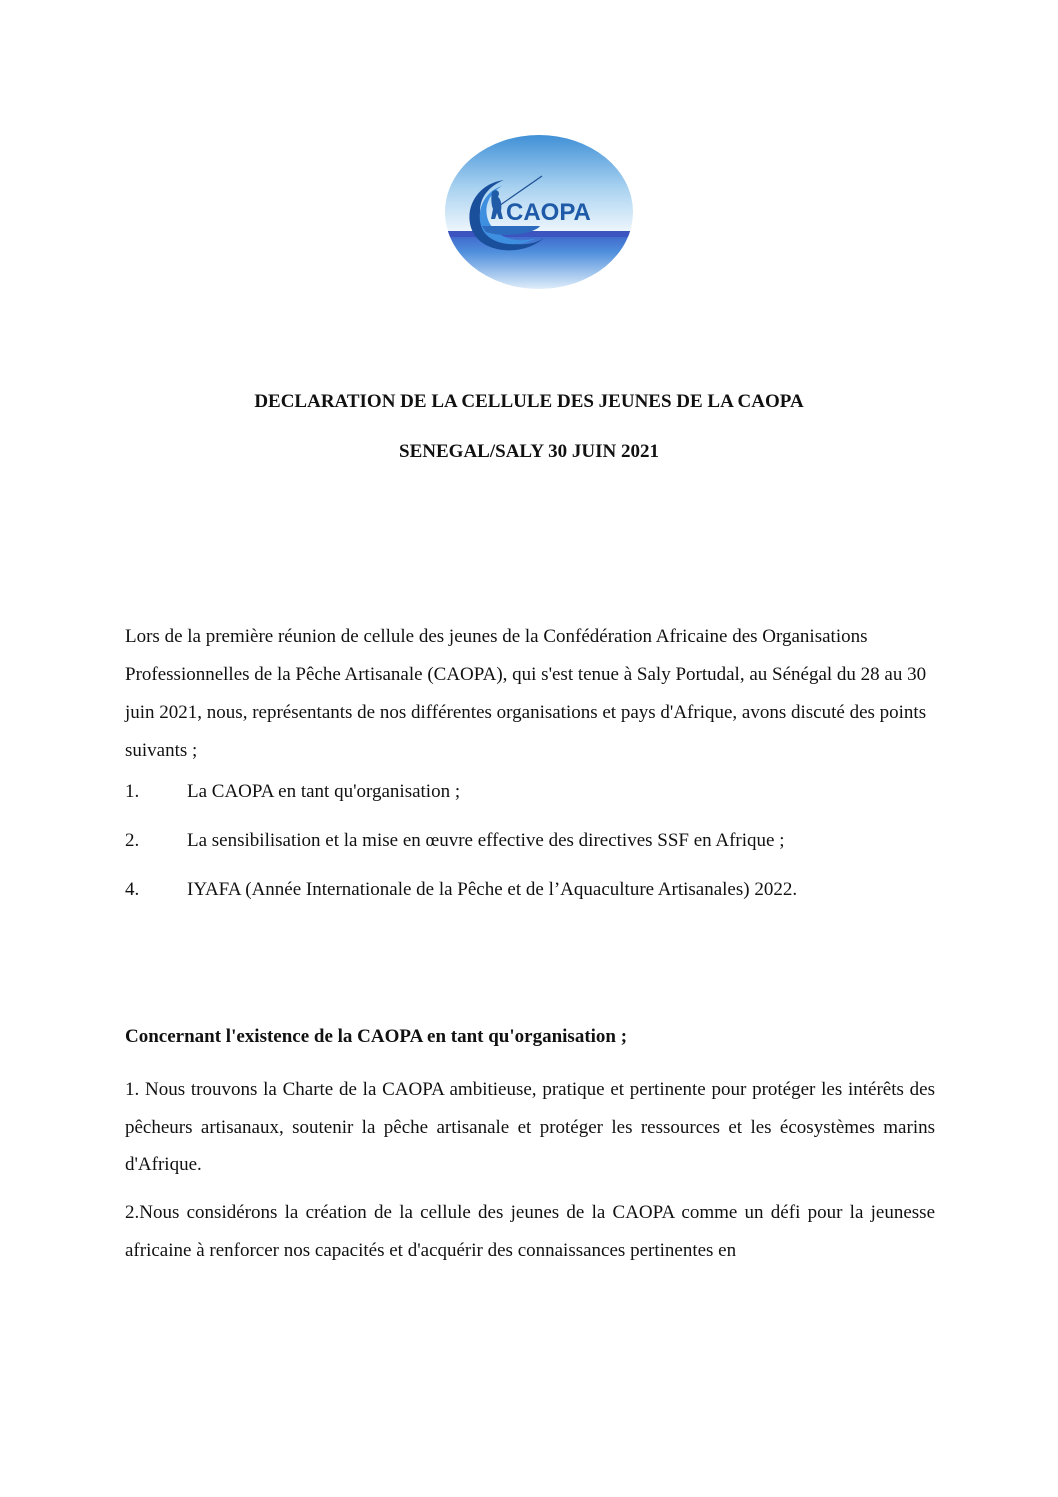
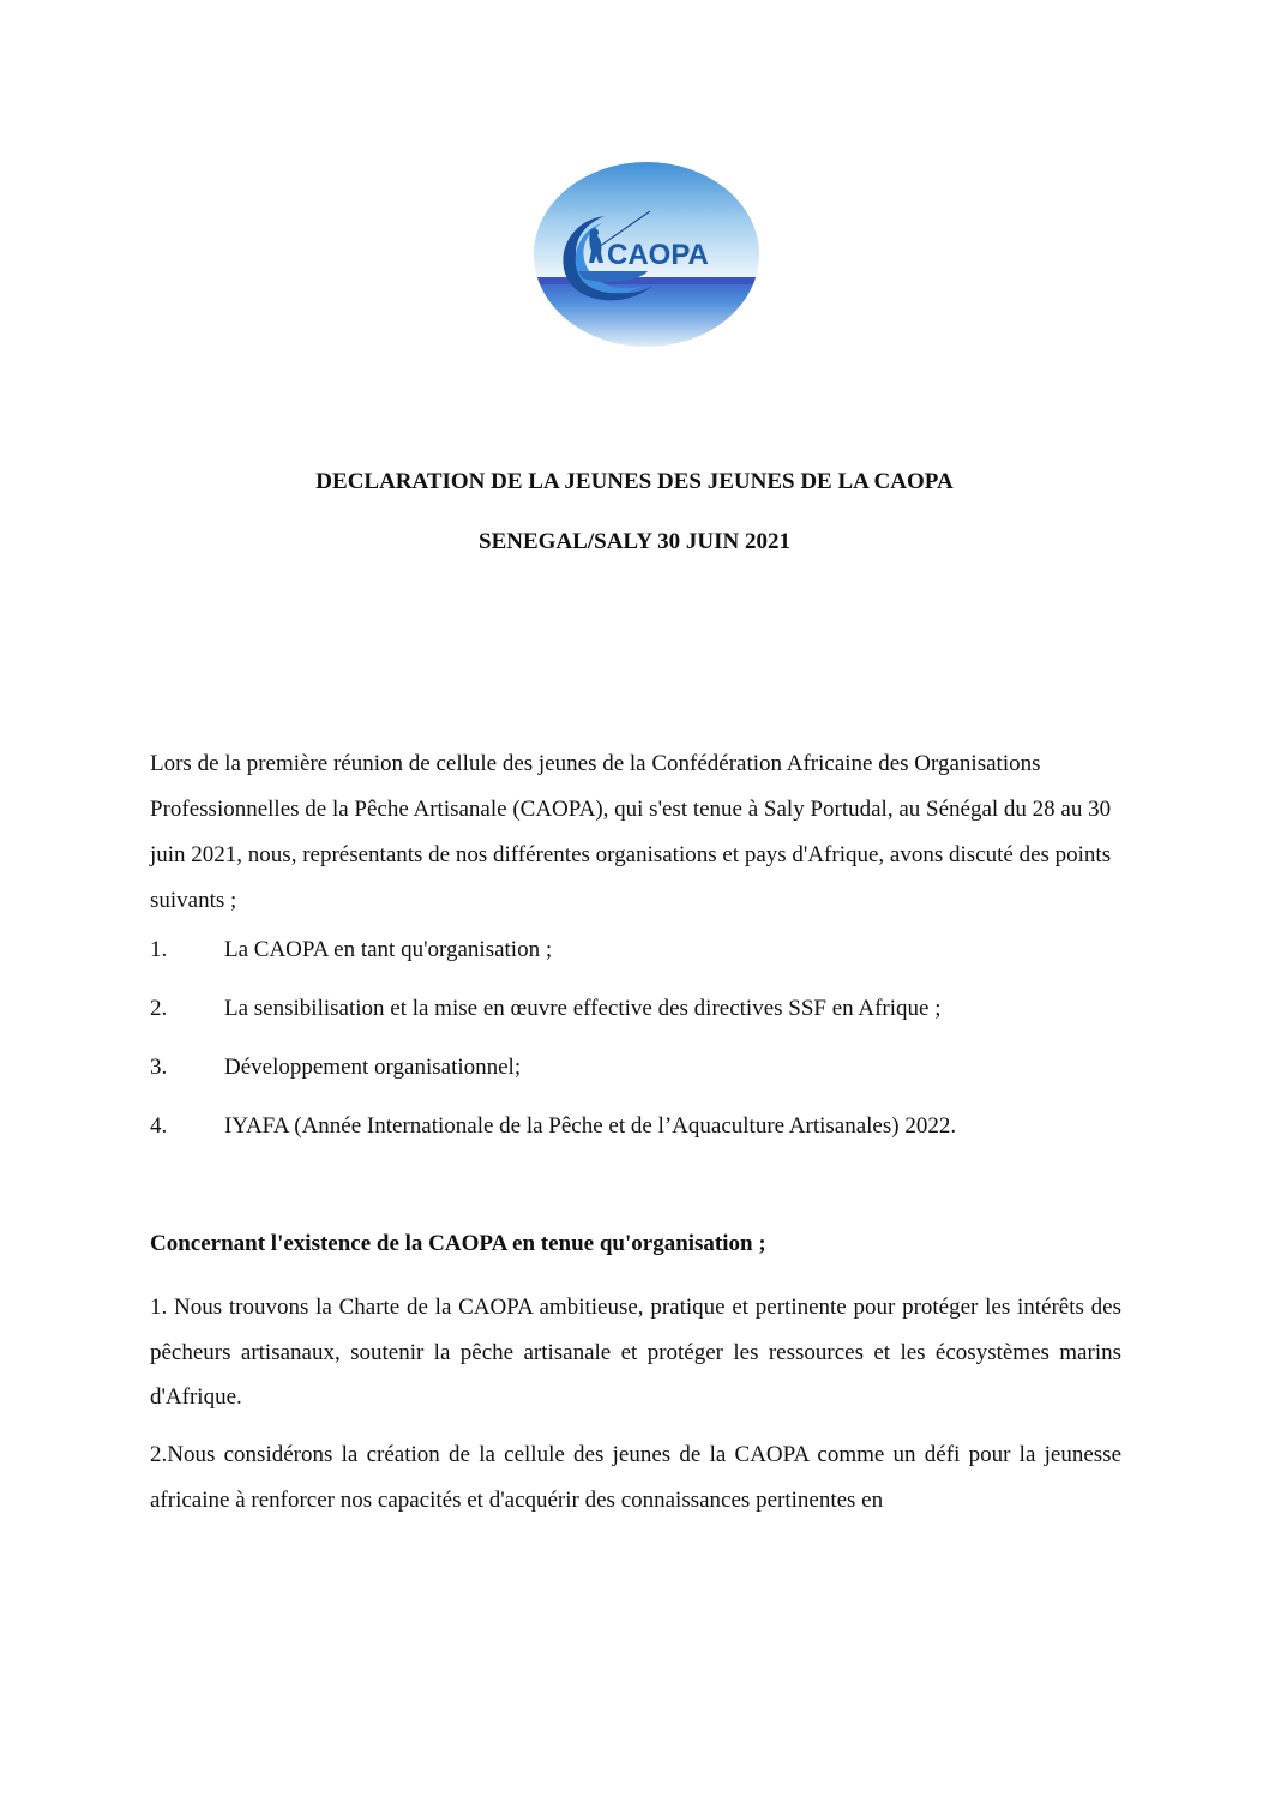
  CAOPA
- DECLARATION DE LA CELLULE DES JEUNES DE LA CAOPA
+ DECLARATION DE LA JEUNES DES JEUNES DE LA CAOPA
  SENEGAL/SALY 30 JUIN 2021
  Lors de la première réunion de cellule des jeunes de la Confédération Africaine des Organisations Professionnelles de la Pêche Artisanale (CAOPA), qui s'est tenue à Saly Portudal, au Sénégal du 28 au 30 juin 2021, nous, représentants de nos différentes organisations et pays d'Afrique, avons discuté des points suivants ;
  1.
  La CAOPA en tant qu'organisation ;
  2.
  La sensibilisation et la mise en œuvre effective des directives SSF en Afrique ;
+ 3.
+ Développement organisationnel;
  4.
  IYAFA (Année Internationale de la Pêche et de l’Aquaculture Artisanales) 2022.
- Concernant l'existence de la CAOPA en tant qu'organisation ;
+ Concernant l'existence de la CAOPA en tenue qu'organisation ;
  1. Nous trouvons la Charte de la CAOPA ambitieuse, pratique et pertinente pour protéger les intérêts des pêcheurs artisanaux, soutenir la pêche artisanale et protéger les ressources et les écosystèmes marins d'Afrique.
  2.Nous considérons la création de la cellule des jeunes de la CAOPA comme un défi pour la jeunesse africaine à renforcer nos capacités et d'acquérir des connaissances pertinentes en
